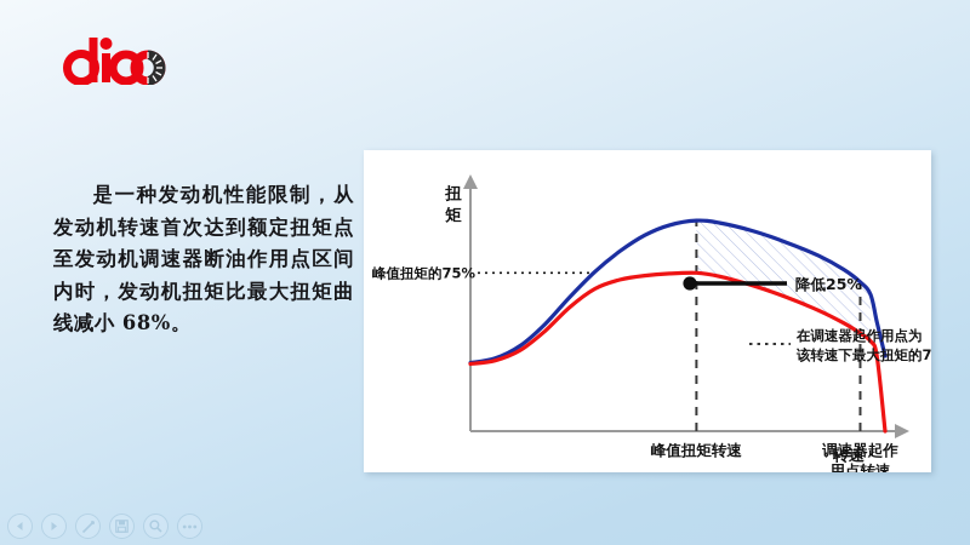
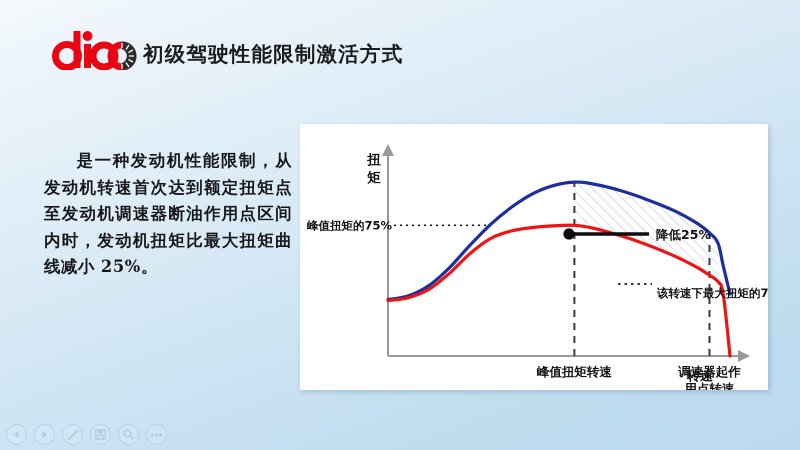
+ 初级驾驶性能限制激活方式
- 是一种发动机性能限制，从发动机转速首次达到额定扭矩点至发动机调速器断油作用点区间内时，发动机扭矩比最大扭矩曲线减小 68%。
+ 是一种发动机性能限制，从发动机转速首次达到额定扭矩点至发动机调速器断油作用点区间内时，发动机扭矩比最大扭矩曲线减小 25%。
  降低25%
- 在调速器起作用点为
  该转速下最大扭矩的7
  扭
  矩
  转速
  峰值扭矩的75%
  峰值扭矩转速
  调速器起作
  用点转速
